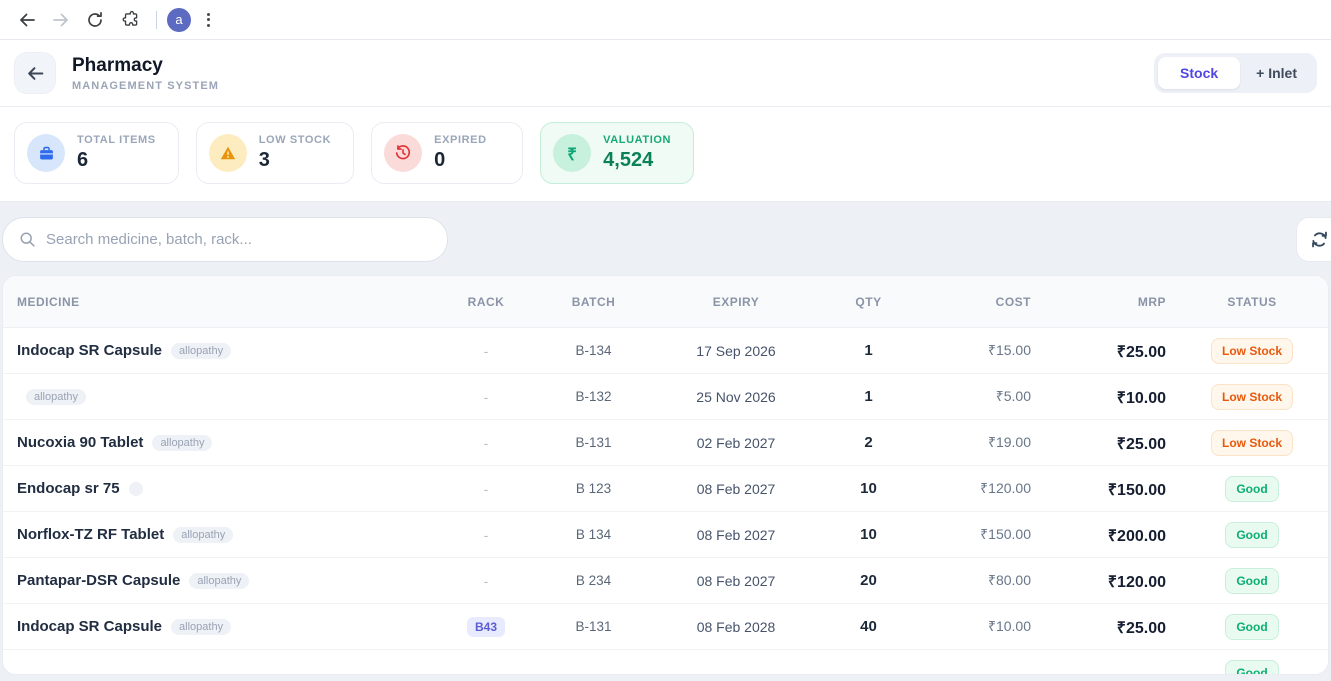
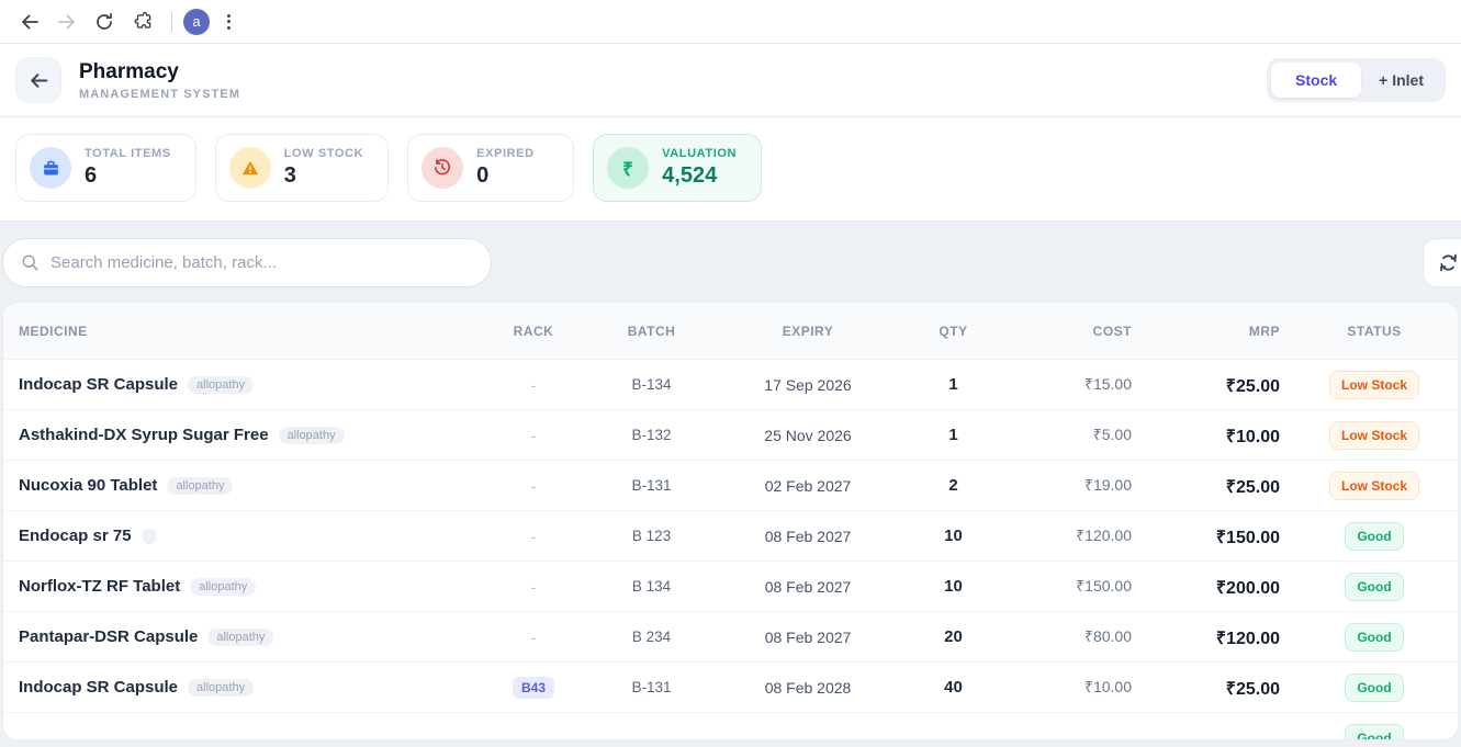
  a
  Pharmacy
  MANAGEMENT SYSTEM
  Stock
  + Inlet
  TOTAL ITEMS
  6
  LOW STOCK
  3
  EXPIRED
  0
  ₹
  VALUATION
  4,524
  Search medicine, batch, rack...
  MEDICINE
  RACK
  BATCH
  EXPIRY
  QTY
  COST
  MRP
  STATUS
  Indocap SR Capsule
  allopathy
  -
  B-134
  17 Sep 2026
  1
  ₹15.00
  ₹25.00
  Low Stock
+ Asthakind-DX Syrup Sugar Free
  allopathy
  -
  B-132
  25 Nov 2026
  1
  ₹5.00
  ₹10.00
  Low Stock
  Nucoxia 90 Tablet
  allopathy
  -
  B-131
  02 Feb 2027
  2
  ₹19.00
  ₹25.00
  Low Stock
  Endocap sr 75
  -
  B 123
  08 Feb 2027
  10
  ₹120.00
  ₹150.00
  Good
  Norflox-TZ RF Tablet
  allopathy
  -
  B 134
  08 Feb 2027
  10
  ₹150.00
  ₹200.00
  Good
  Pantapar-DSR Capsule
  allopathy
  -
  B 234
  08 Feb 2027
  20
  ₹80.00
  ₹120.00
  Good
  Indocap SR Capsule
  allopathy
  B43
  B-131
  08 Feb 2028
  40
  ₹10.00
  ₹25.00
  Good
  Good
